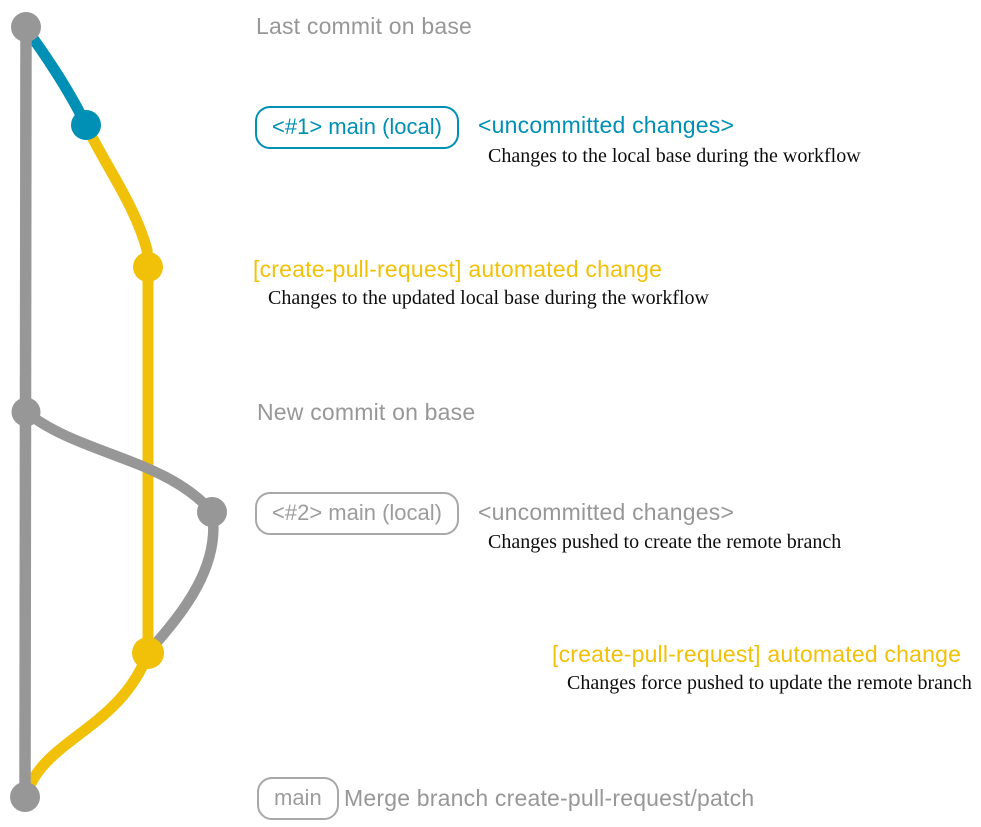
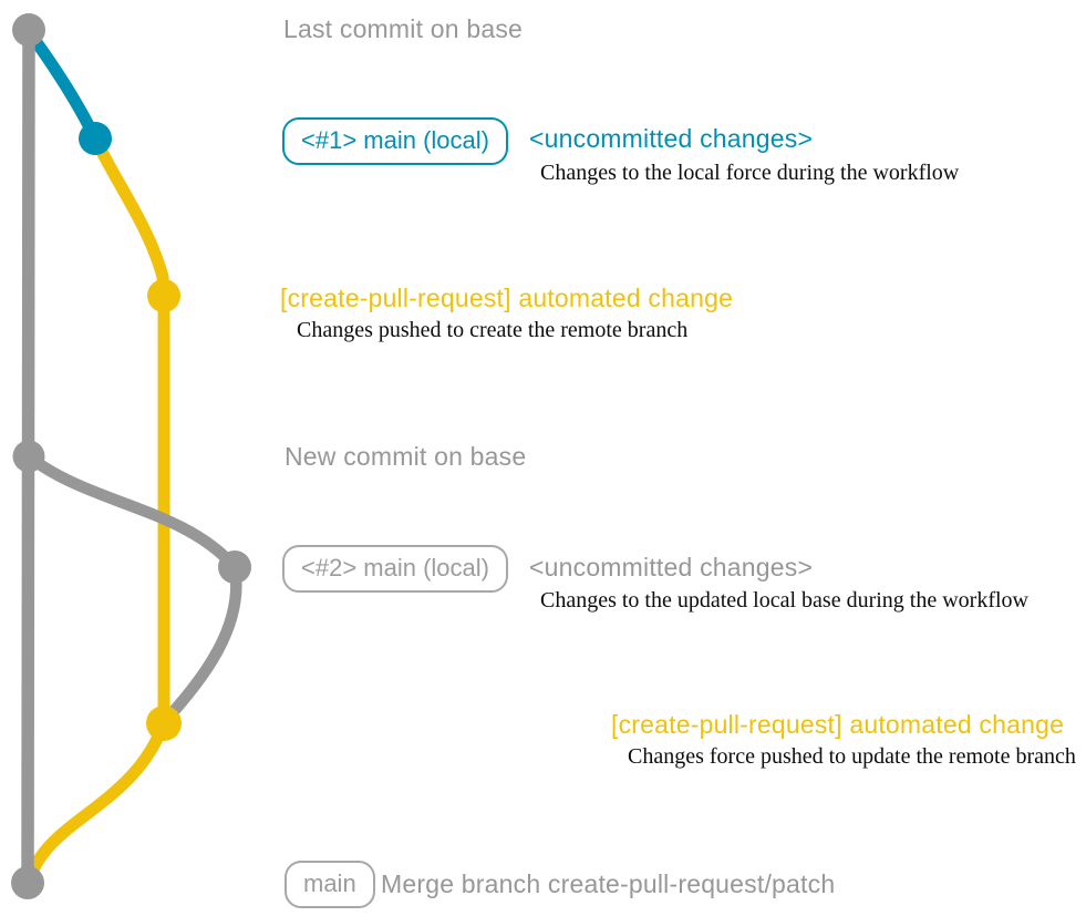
  Last commit on base
  <#1> main (local)
  <uncommitted changes>
- Changes to the local base during the workflow
+ Changes to the local force during the workflow
  [create-pull-request] automated change
- Changes to the updated local base during the workflow
+ Changes pushed to create the remote branch
  New commit on base
  <#2> main (local)
  <uncommitted changes>
- Changes pushed to create the remote branch
+ Changes to the updated local base during the workflow
  [create-pull-request] automated change
  Changes force pushed to update the remote branch
  main
  Merge branch create-pull-request/patch
